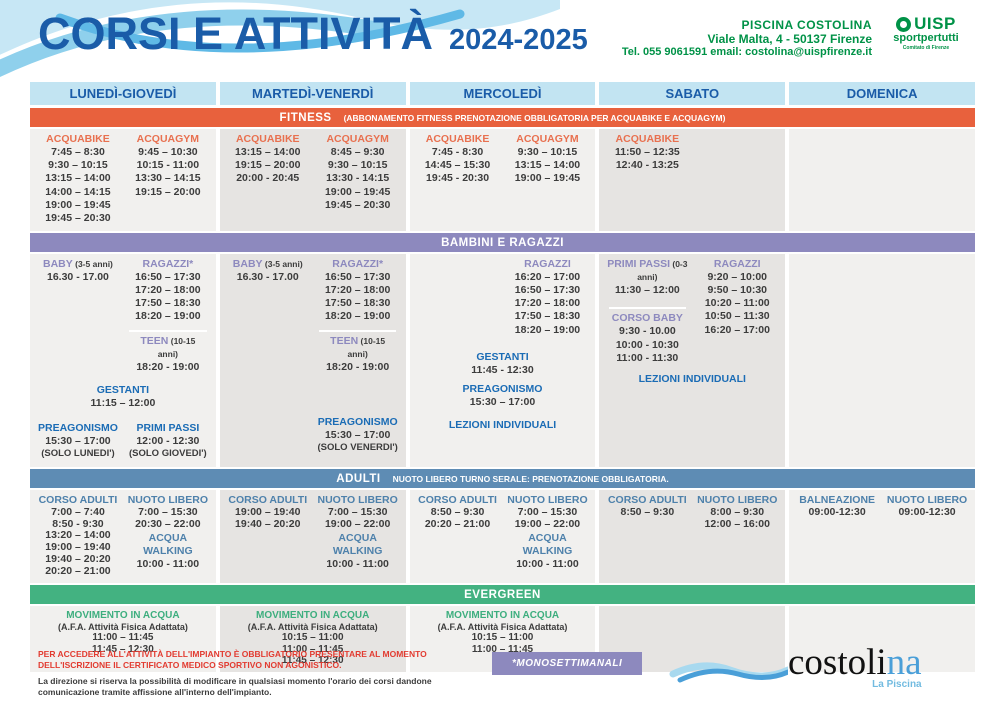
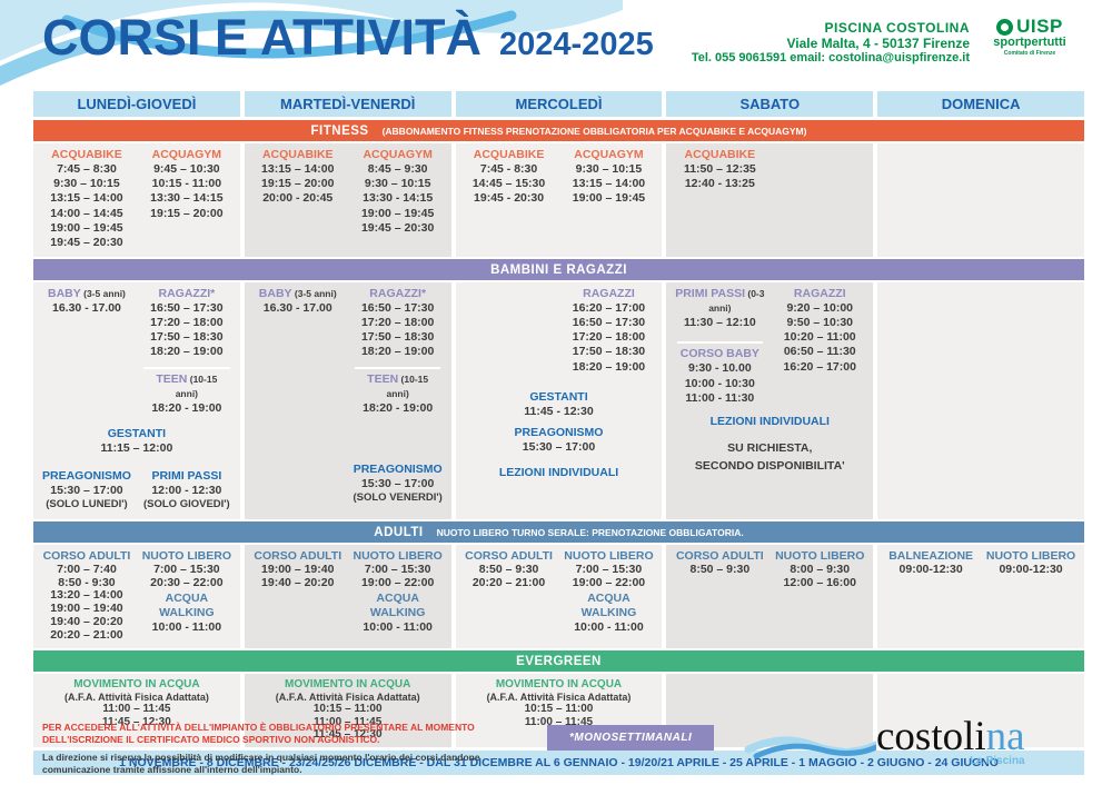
  CORSI E ATTIVITÀ
  2024-2025
  PISCINA COSTOLINA
  Viale Malta, 4 - 50137 Firenze
  Tel. 055 9061591 email: costolina@uispfirenze.it
  UISP
  sportpertutti
  LUNEDÌ-GIOVEDÌ
  MARTEDÌ-VENERDÌ
  MERCOLEDÌ
  SABATO
  DOMENICA
  FITNESS (ABBONAMENTO FITNESS PRENOTAZIONE OBBLIGATORIA PER ACQUABIKE E ACQUAGYM)
  ACQUABIKE
  7:45 – 8:30
  9:30 – 10:15
  13:15 – 14:00
- 14:00 – 14:15
+ 14:00 – 14:45
  19:00 – 19:45
  19:45 – 20:30
  ACQUAGYM
  9:45 – 10:30
  10:15 - 11:00
  13:30 – 14:15
  19:15 – 20:00
  ACQUABIKE
  13:15 – 14:00
  19:15 – 20:00
  20:00 - 20:45
  ACQUAGYM
  8:45 – 9:30
  9:30 – 10:15
  13:30 - 14:15
  19:00 – 19:45
  19:45 – 20:30
  ACQUABIKE
  7:45 - 8:30
  14:45 – 15:30
  19:45 - 20:30
  ACQUAGYM
  9:30 – 10:15
  13:15 – 14:00
  19:00 – 19:45
  ACQUABIKE
  11:50 – 12:35
  12:40 - 13:25
  BAMBINI E RAGAZZI
  BABY (3-5 anni)
  16.30 - 17.00
  RAGAZZI*
  16:50 – 17:30
  17:20 – 18:00
  17:50 – 18:30
  18:20 – 19:00
  TEEN (10-15 anni)
  18:20 - 19:00
  GESTANTI
  11:15 – 12:00
  PREAGONISMO
  15:30 – 17:00
  (SOLO LUNEDI')
  PRIMI PASSI
  12:00 - 12:30
  (SOLO GIOVEDI')
  BABY (3-5 anni)
  16.30 - 17.00
  RAGAZZI*
  16:50 – 17:30
  17:20 – 18:00
  17:50 – 18:30
  18:20 – 19:00
  TEEN (10-15 anni)
  18:20 - 19:00
  PREAGONISMO
  15:30 – 17:00
  (SOLO VENERDI')
  RAGAZZI
  16:20 – 17:00
  16:50 – 17:30
  17:20 – 18:00
  17:50 – 18:30
  18:20 – 19:00
  GESTANTI
  11:45 - 12:30
  PREAGONISMO
  15:30 – 17:00
  LEZIONI INDIVIDUALI
  PRIMI PASSI (0-3 anni)
- 11:30 – 12:00
+ 11:30 – 12:10
  CORSO BABY
  9:30 - 10.00
  10:00 - 10:30
  11:00 - 11:30
  RAGAZZI
  9:20 – 10:00
  9:50 – 10:30
  10:20 – 11:00
- 10:50 – 11:30
+ 06:50 – 11:30
  16:20 – 17:00
  LEZIONI INDIVIDUALI
+ SU RICHIESTA,
+ SECONDO DISPONIBILITA'
  ADULTI NUOTO LIBERO TURNO SERALE: PRENOTAZIONE OBBLIGATORIA.
  CORSO ADULTI
  7:00 – 7:40
  8:50 - 9:30
  13:20 – 14:00
  19:00 – 19:40
  19:40 – 20:20
  20:20 – 21:00
  NUOTO LIBERO
  7:00 – 15:30
  20:30 – 22:00
  ACQUA WALKING
  10:00 - 11:00
  CORSO ADULTI
  19:00 – 19:40
  19:40 – 20:20
  NUOTO LIBERO
  7:00 – 15:30
  19:00 – 22:00
  ACQUA WALKING
  10:00 - 11:00
  CORSO ADULTI
  8:50 – 9:30
  20:20 – 21:00
  NUOTO LIBERO
  7:00 – 15:30
  19:00 – 22:00
  ACQUA WALKING
  10:00 - 11:00
  CORSO ADULTI
  8:50 – 9:30
  NUOTO LIBERO
  8:00 – 9:30
  12:00 – 16:00
  BALNEAZIONE
  09:00-12:30
  NUOTO LIBERO
  09:00-12:30
  EVERGREEN
  MOVIMENTO IN ACQUA
  (A.F.A. Attività Fisica Adattata)
  11:00 – 11:45
  11:45 – 12:30
  MOVIMENTO IN ACQUA
  (A.F.A. Attività Fisica Adattata)
  10:15 – 11:00
  11:00 – 11:45
  11:45 – 12:30
  MOVIMENTO IN ACQUA
  (A.F.A. Attività Fisica Adattata)
  10:15 – 11:00
  11:00 – 11:45
+ 1 NOVEMBRE - 8 DICEMBRE - 23/24/25/26 DICEMBRE - DAL 31 DICEMBRE AL 6 GENNAIO - 19/20/21 APRILE - 25 APRILE - 1 MAGGIO - 2 GIUGNO - 24 GIUGNO
  PER ACCEDERE ALL'ATTIVITÀ DELL'IMPIANTO È OBBLIGATORIO PRESENTARE AL MOMENTO DELL'ISCRIZIONE IL CERTIFICATO MEDICO SPORTIVO NON AGONISTICO.
  La direzione si riserva la possibilità di modificare in qualsiasi momento l'orario dei corsi dandone comunicazione tramite affissione all'interno dell'impianto.
  *MONOSETTIMANALI
  costolina
  La Piscina
